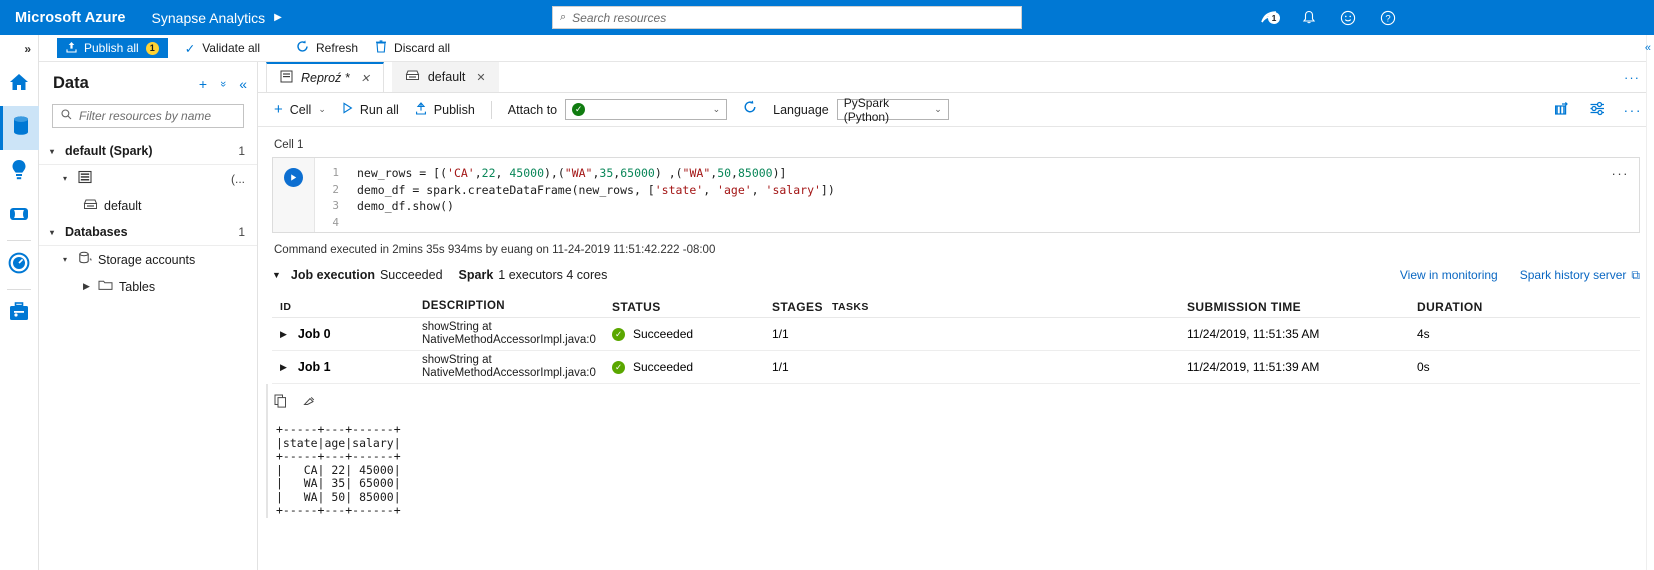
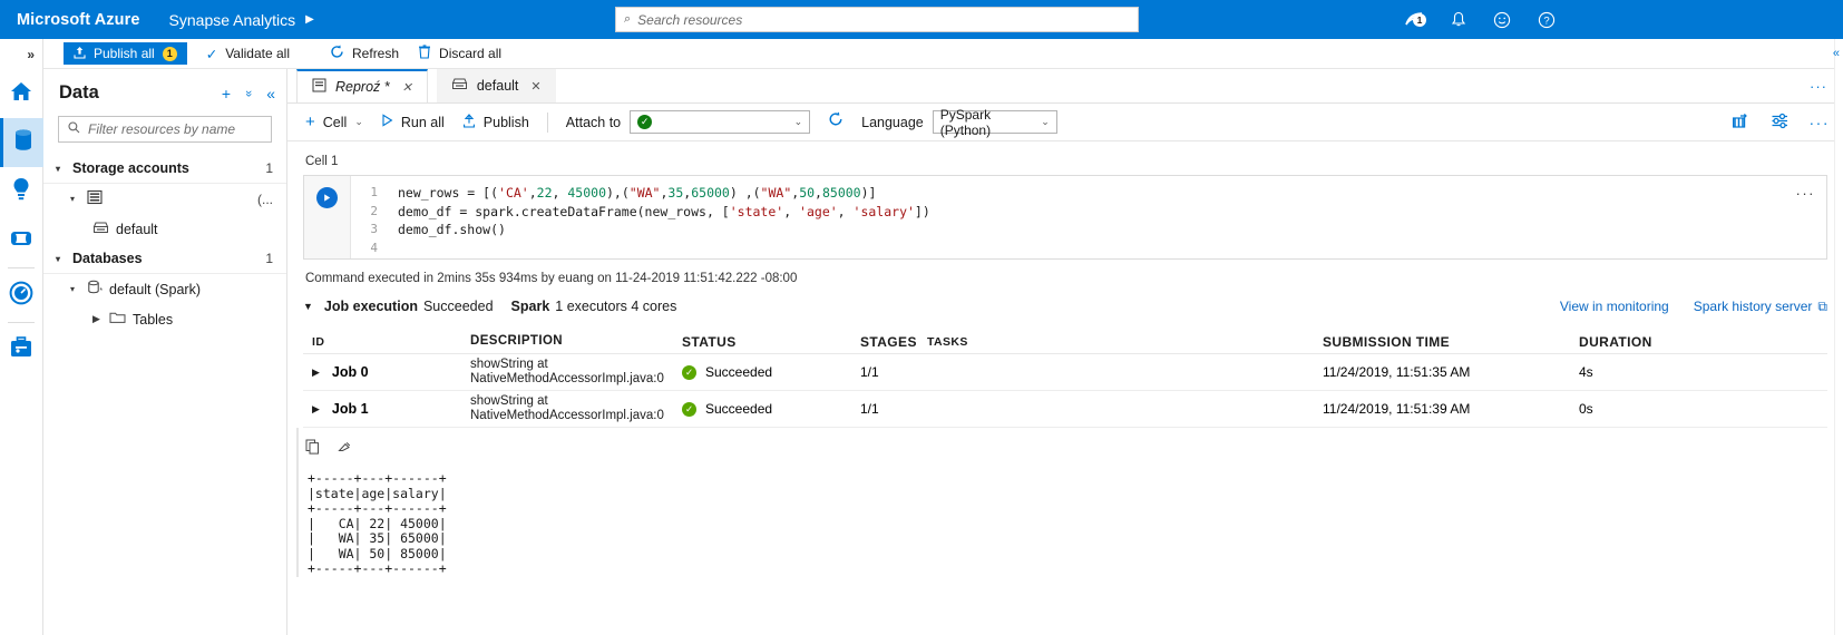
  Microsoft Azure
  Synapse Analytics
  ▶
  ⌕
  Search resources
  1
  ?
  »
  Publish all
  1
  ✓
  Validate all
  Refresh
  Discard all
  Data
  +
  «
  Filter resources by name
  ▾
- default (Spark)
+ Storage accounts
  1
  ▾
  (...
  default
  ▾
  Databases
  1
  ▾
- Storage accounts
+ default (Spark)
  ▶
  Tables
  Reproź *
  ✕
  default
  ✕
  ···
  +
  Cell
  ⌄
  Run all
  Publish
  Attach to
  ✓
  ⌄
  Language
  PySpark (Python)
  ⌄
  ···
  Cell 1
  1
  new_rows = [('CA',22, 45000),("WA",35,65000) ,("WA",50,85000)]
  2
  demo_df = spark.createDataFrame(new_rows, ['state', 'age', 'salary'])
  3
  demo_df.show()
  4
  ···
  Command executed in 2mins 35s 934ms by euang on 11-24-2019 11:51:42.222 -08:00
  ▼
  Job execution
  Succeeded
  Spark
  1 executors 4 cores
  View in monitoring
  Spark history server
  ⧉
  ID
  DESCRIPTION
  STATUS
  STAGES
  TASKS
  SUBMISSION TIME
  DURATION
  ▶
  Job 0
  showString at NativeMethodAccessorImpl.java:0
  ✓
  Succeeded
  1/1
  11/24/2019, 11:51:35 AM
  4s
  ▶
  Job 1
  showString at NativeMethodAccessorImpl.java:0
  ✓
  Succeeded
  1/1
  11/24/2019, 11:51:39 AM
  0s
  +-----+---+------+
  |state|age|salary|
  +-----+---+------+
  | CA| 22| 45000|
  | WA| 35| 65000|
  | WA| 50| 85000|
  +-----+---+------+
  «
